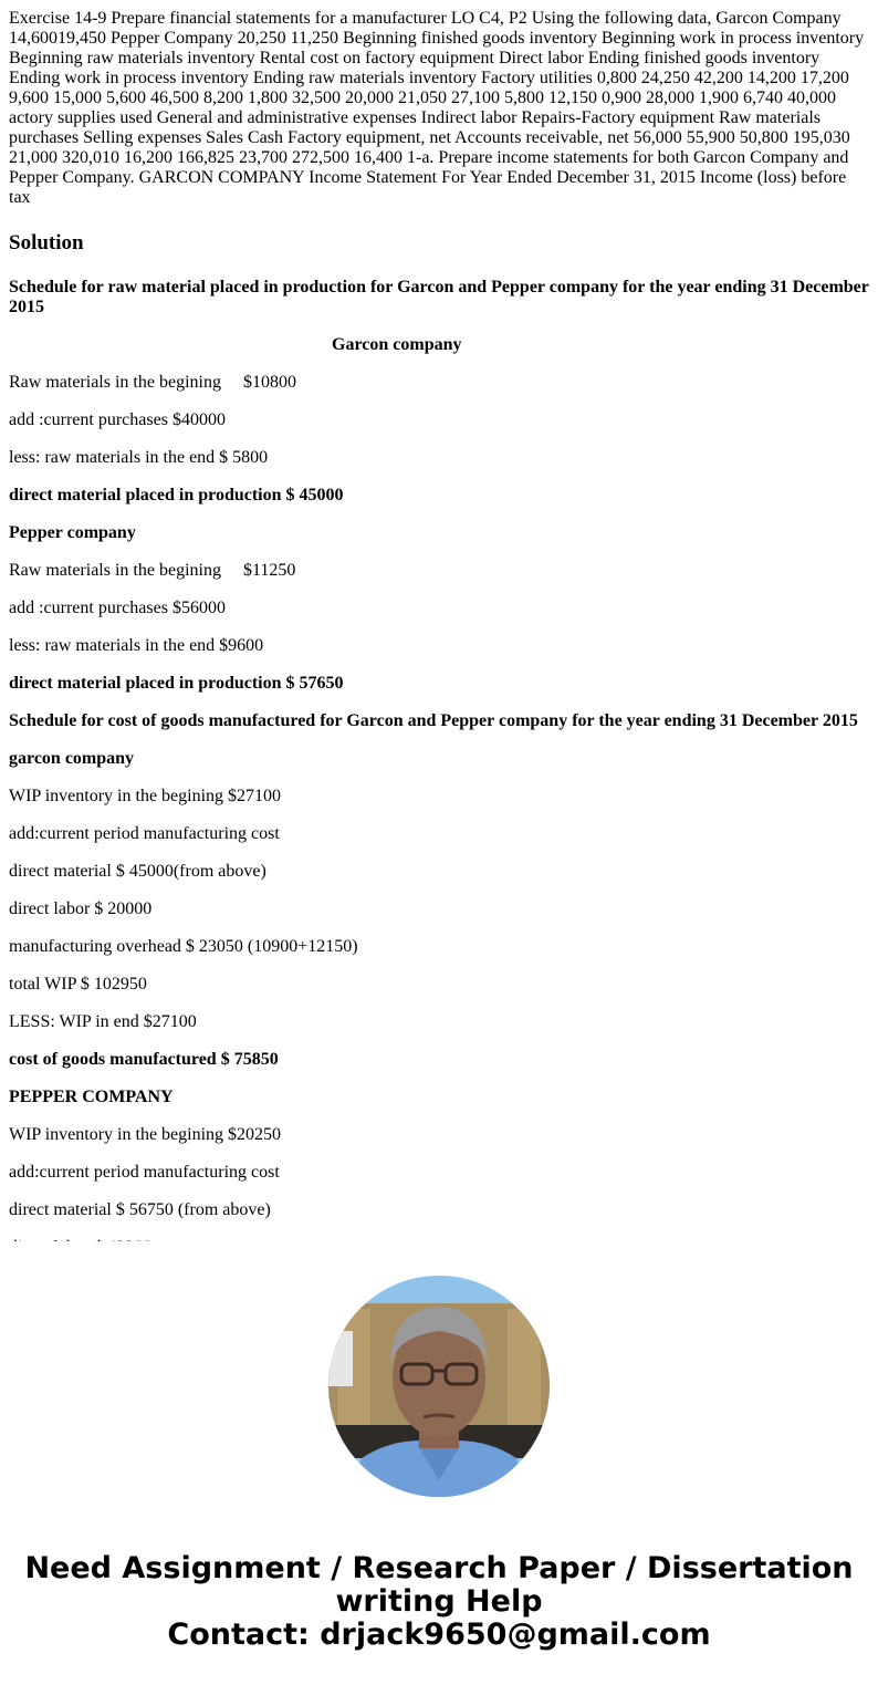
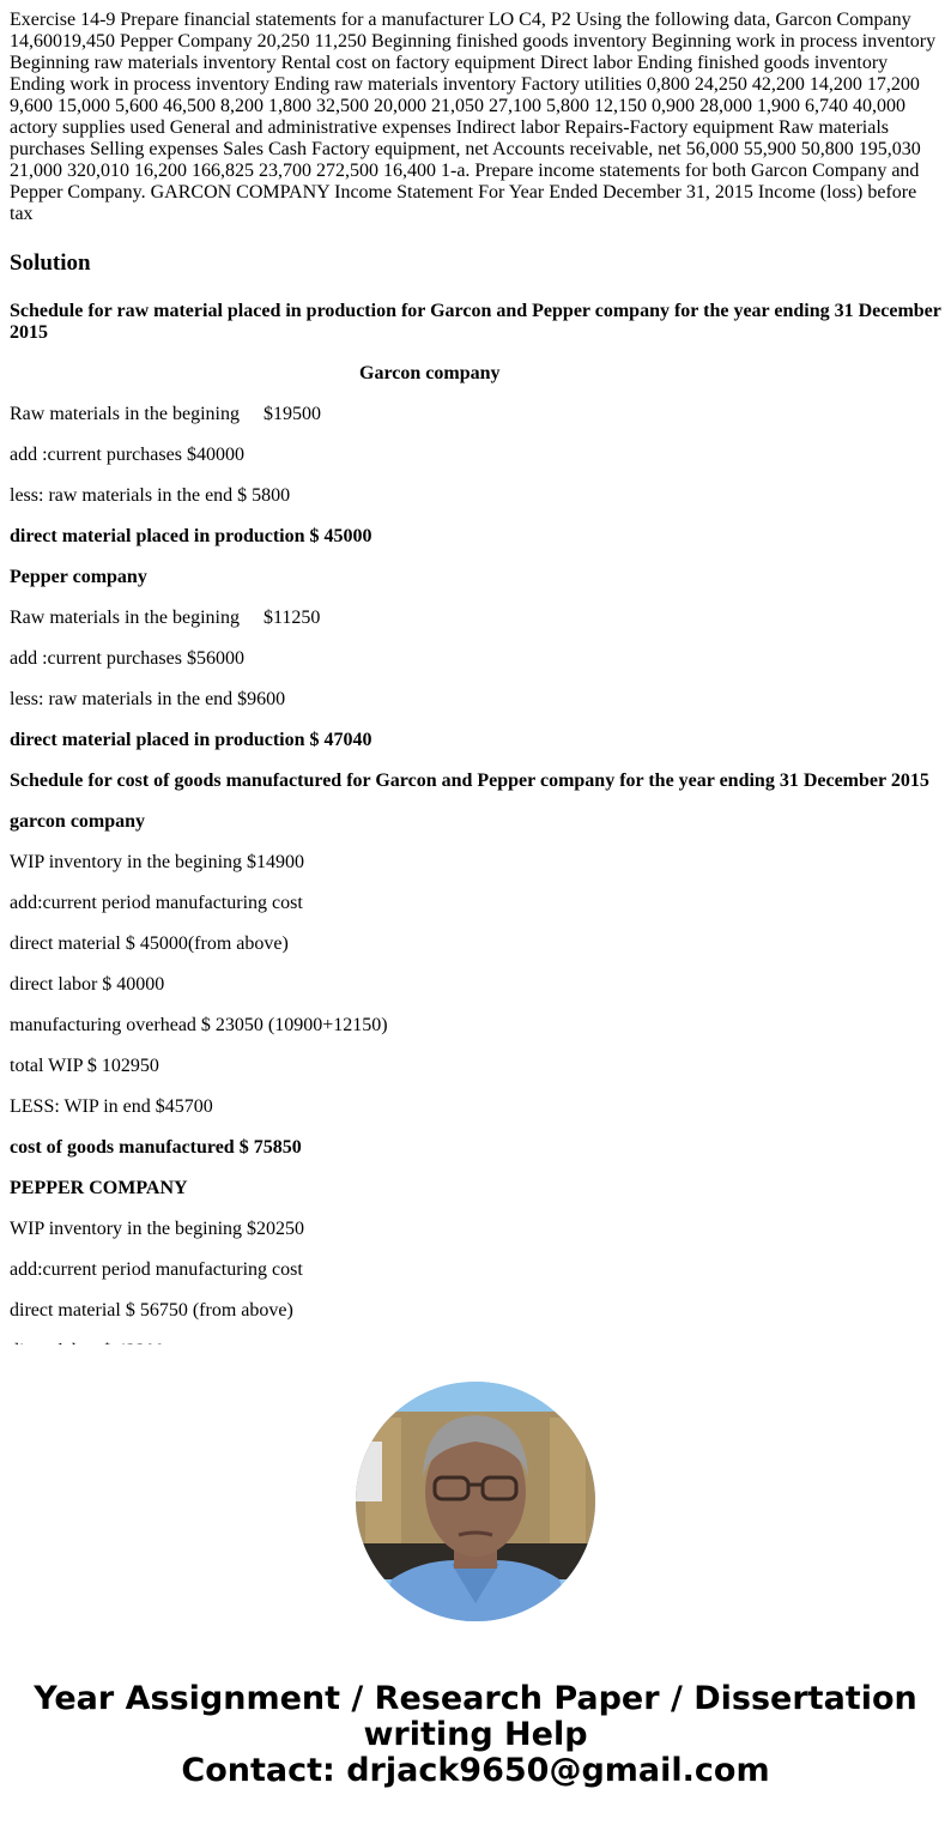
  Exercise 14-9 Prepare financial statements for a manufacturer LO C4, P2 Using the following data, Garcon Company 14,60019,450 Pepper Company 20,250 11,250 Beginning finished goods inventory Beginning work in process inventory Beginning raw materials inventory Rental cost on factory equipment Direct labor Ending finished goods inventory Ending work in process inventory Ending raw materials inventory Factory utilities 0,800 24,250 42,200 14,200 17,200 9,600 15,000 5,600 46,500 8,200 1,800 32,500 20,000 21,050 27,100 5,800 12,150 0,900 28,000 1,900 6,740 40,000 actory supplies used General and administrative expenses Indirect labor Repairs-Factory equipment Raw materials purchases Selling expenses Sales Cash Factory equipment, net Accounts receivable, net 56,000 55,900 50,800 195,030 21,000 320,010 16,200 166,825 23,700 272,500 16,400 1-a. Prepare income statements for both Garcon Company and Pepper Company. GARCON COMPANY Income Statement For Year Ended December 31, 2015 Income (loss) before tax
  Solution
  Schedule for raw material placed in production for Garcon and Pepper company for the year ending 31 December 2015
  Garcon company
- Raw materials in the begining $10800
+ Raw materials in the begining $19500
  add :current purchases $40000
  less: raw materials in the end $ 5800
  direct material placed in production $ 45000
  Pepper company
  Raw materials in the begining $11250
  add :current purchases $56000
  less: raw materials in the end $9600
- direct material placed in production $ 57650
+ direct material placed in production $ 47040
  Schedule for cost of goods manufactured for Garcon and Pepper company for the year ending 31 December 2015
  garcon company
- WIP inventory in the begining $27100
+ WIP inventory in the begining $14900
  add:current period manufacturing cost
  direct material $ 45000(from above)
- direct labor $ 20000
+ direct labor $ 40000
  manufacturing overhead $ 23050 (10900+12150)
  total WIP $ 102950
- LESS: WIP in end $27100
+ LESS: WIP in end $45700
  cost of goods manufactured $ 75850
  PEPPER COMPANY
  WIP inventory in the begining $20250
  add:current period manufacturing cost
  direct material $ 56750 (from above)
- Need Assignment / Research Paper / Dissertation
+ Year Assignment / Research Paper / Dissertation
  writing Help
  Contact: drjack9650@gmail.com
